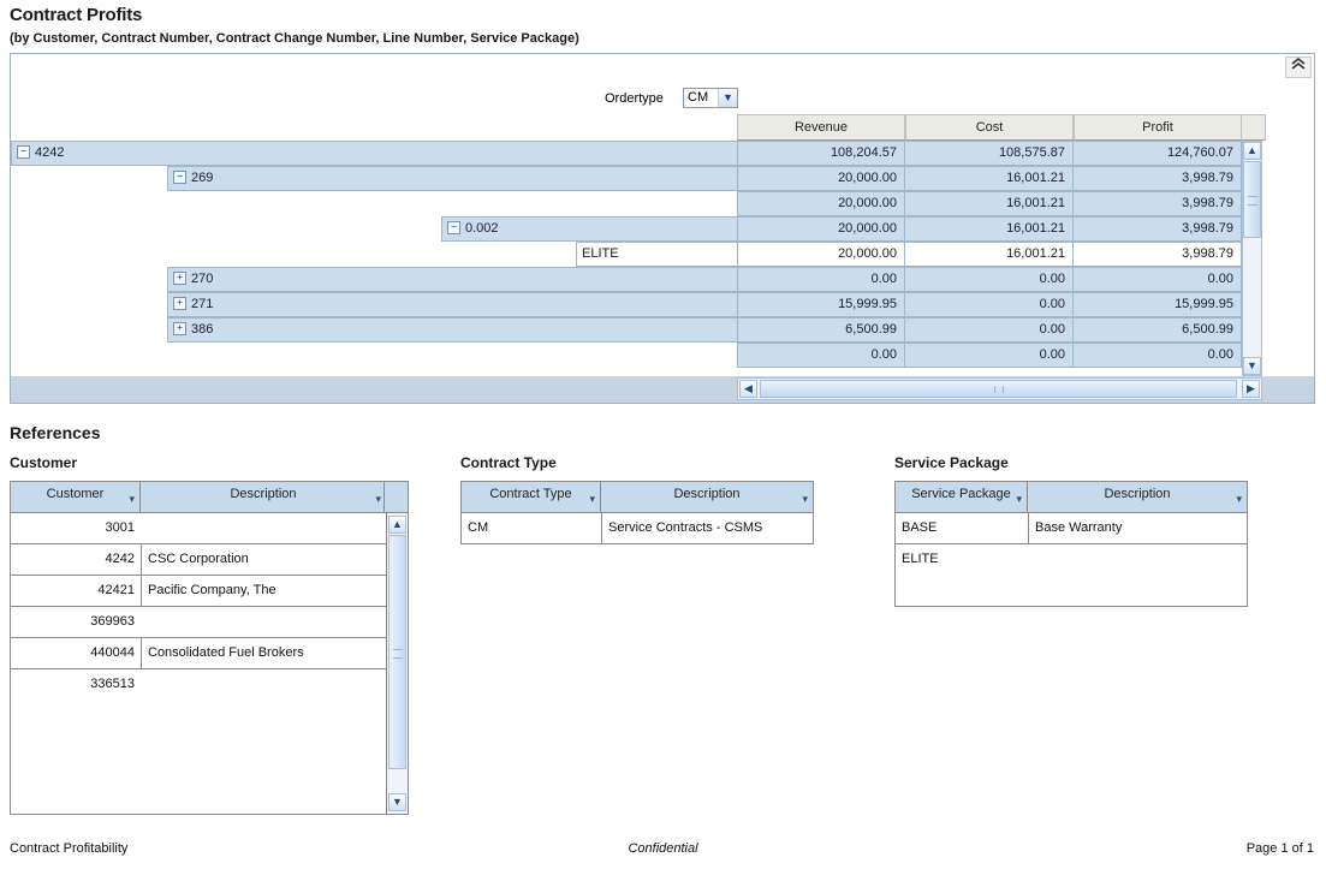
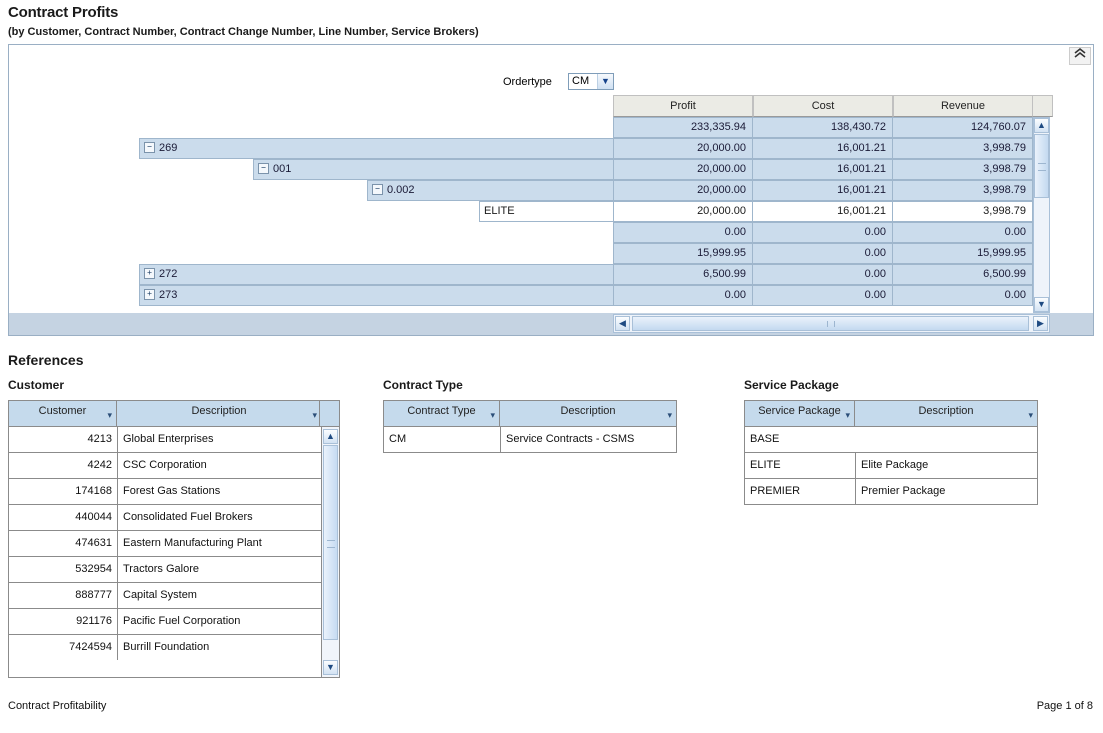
  Contract Profits
- (by Customer, Contract Number, Contract Change Number, Line Number, Service Package)
+ (by Customer, Contract Number, Contract Change Number, Line Number, Service Brokers)
  Ordertype
  CM
  ▼
- Revenue
+ Profit
  Cost
- Profit
+ Revenue
- − 4242
- 108,204.57
+ 233,335.94
- 108,575.87
+ 138,430.72
  124,760.07
  − 269
  20,000.00
  16,001.21
  3,998.79
+ − 001
  20,000.00
  16,001.21
  3,998.79
  − 0.002
  20,000.00
  16,001.21
  3,998.79
  ELITE
  20,000.00
  16,001.21
  3,998.79
- + 270
  0.00
  0.00
  0.00
- + 271
  15,999.95
  0.00
  15,999.95
- + 386
+ + 272
  6,500.99
  0.00
  6,500.99
+ + 273
  0.00
  0.00
  0.00
  ▲
  ▼
  ◀
  ▶
  References
  Customer
  Contract Type
  Service Package
  Customer
  ▾
  Description
  ▾
- 3001
+ 4213
+ Global Enterprises
  4242
  CSC Corporation
- 42421
- Pacific Company, The
- 369963
+ 174168
+ Forest Gas Stations
  440044
  Consolidated Fuel Brokers
+ 474631
+ Eastern Manufacturing Plant
- 336513
+ 532954
+ Tractors Galore
+ 888777
+ Capital System
+ 921176
+ Pacific Fuel Corporation
+ 7424594
+ Burrill Foundation
  ▲
  ▼
  Contract Type
  ▾
  Description
  ▾
  CM
  Service Contracts - CSMS
  Service Package
  ▾
  Description
  ▾
  BASE
- Base Warranty
  ELITE
+ Elite Package
+ PREMIER
+ Premier Package
  Contract Profitability
- Confidential
- Page 1 of 1
+ Page 1 of 8
